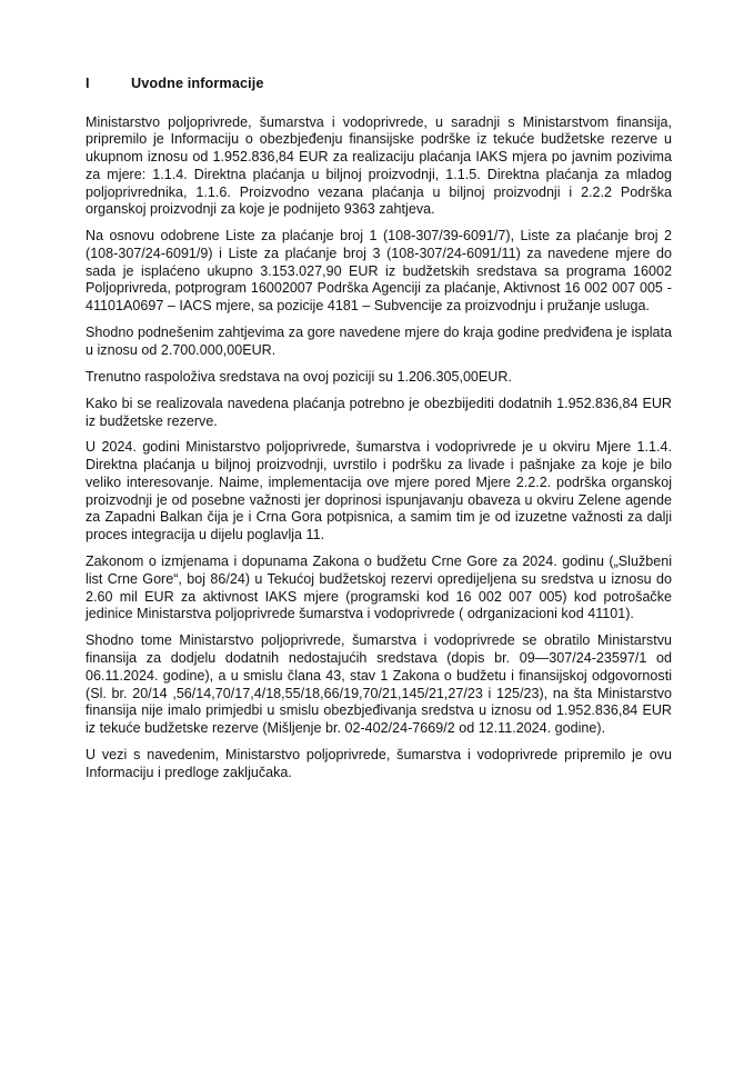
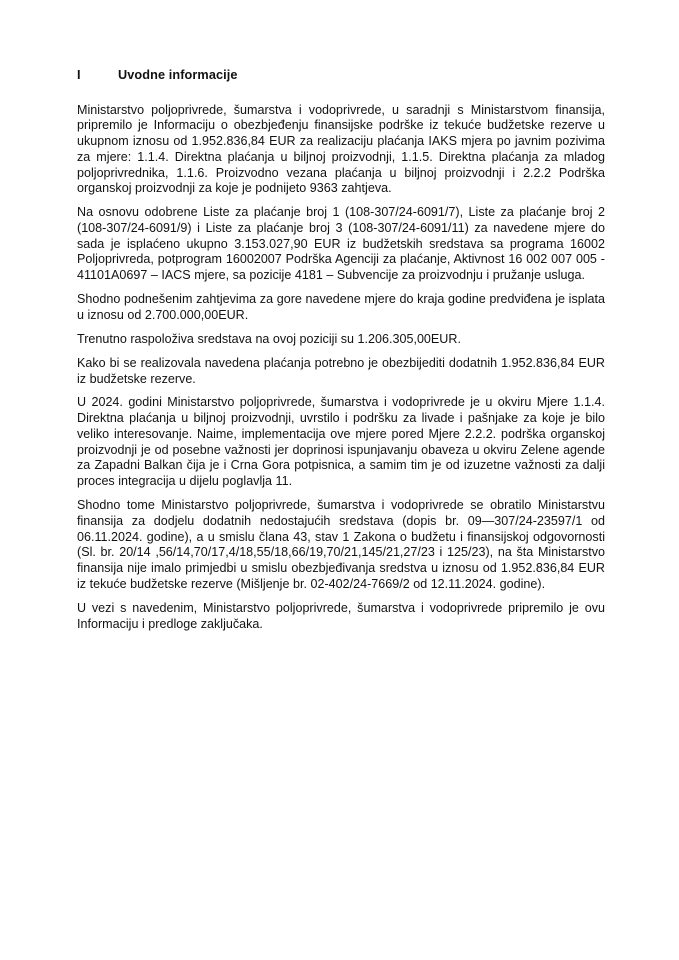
  I
  Uvodne informacije
  Ministarstvo poljoprivrede, šumarstva i vodoprivrede, u saradnji s Ministarstvom finansija, pripremilo je Informaciju o obezbjeđenju finansijske podrške iz tekuće budžetske rezerve u ukupnom iznosu od 1.952.836,84 EUR za realizaciju plaćanja IAKS mjera po javnim pozivima za mjere: 1.1.4. Direktna plaćanja u biljnoj proizvodnji, 1.1.5. Direktna plaćanja za mladog poljoprivrednika, 1.1.6. Proizvodno vezana plaćanja u biljnoj proizvodnji i 2.2.2 Podrška organskoj proizvodnji za koje je podnijeto 9363 zahtjeva.
- Na osnovu odobrene Liste za plaćanje broj 1 (108-307/39-6091/7), Liste za plaćanje broj 2 (108-307/24-6091/9) i Liste za plaćanje broj 3 (108-307/24-6091/11) za navedene mjere do sada je isplaćeno ukupno 3.153.027,90 EUR iz budžetskih sredstava sa programa 16002 Poljoprivreda, potprogram 16002007 Podrška Agenciji za plaćanje, Aktivnost 16 002 007 005 - 41101A0697 – IACS mjere, sa pozicije 4181 – Subvencije za proizvodnju i pružanje usluga.
+ Na osnovu odobrene Liste za plaćanje broj 1 (108-307/24-6091/7), Liste za plaćanje broj 2 (108-307/24-6091/9) i Liste za plaćanje broj 3 (108-307/24-6091/11) za navedene mjere do sada je isplaćeno ukupno 3.153.027,90 EUR iz budžetskih sredstava sa programa 16002 Poljoprivreda, potprogram 16002007 Podrška Agenciji za plaćanje, Aktivnost 16 002 007 005 - 41101A0697 – IACS mjere, sa pozicije 4181 – Subvencije za proizvodnju i pružanje usluga.
  Shodno podnešenim zahtjevima za gore navedene mjere do kraja godine predviđena je isplata u iznosu od 2.700.000,00EUR.
  Trenutno raspoloživa sredstava na ovoj poziciji su 1.206.305,00EUR.
  Kako bi se realizovala navedena plaćanja potrebno je obezbijediti dodatnih 1.952.836,84 EUR iz budžetske rezerve.
  U 2024. godini Ministarstvo poljoprivrede, šumarstva i vodoprivrede je u okviru Mjere 1.1.4. Direktna plaćanja u biljnoj proizvodnji, uvrstilo i podršku za livade i pašnjake za koje je bilo veliko interesovanje. Naime, implementacija ove mjere pored Mjere 2.2.2. podrška organskoj proizvodnji je od posebne važnosti jer doprinosi ispunjavanju obaveza u okviru Zelene agende za Zapadni Balkan čija je i Crna Gora potpisnica, a samim tim je od izuzetne važnosti za dalji proces integracija u dijelu poglavlja 11.
- Zakonom o izmjenama i dopunama Zakona o budžetu Crne Gore za 2024. godinu („Službeni list Crne Gore“, boj 86/24) u Tekućoj budžetskoj rezervi opredijeljena su sredstva u iznosu do 2.60 mil EUR za aktivnost IAKS mjere (programski kod 16 002 007 005) kod potrošačke jedinice Ministarstva poljoprivrede šumarstva i vodoprivrede ( odrganizacioni kod 41101).
  Shodno tome Ministarstvo poljoprivrede, šumarstva i vodoprivrede se obratilo Ministarstvu finansija za dodjelu dodatnih nedostajućih sredstava (dopis br. 09—307/24-23597/1 od 06.11.2024. godine), a u smislu člana 43, stav 1 Zakona o budžetu i finansijskoj odgovornosti (Sl. br. 20/14 ,56/14,70/17,4/18,55/18,66/19,70/21,145/21,27/23 i 125/23), na šta Ministarstvo finansija nije imalo primjedbi u smislu obezbjeđivanja sredstva u iznosu od 1.952.836,84 EUR iz tekuće budžetske rezerve (Mišljenje br. 02-402/24-7669/2 od 12.11.2024. godine).
  U vezi s navedenim, Ministarstvo poljoprivrede, šumarstva i vodoprivrede pripremilo je ovu Informaciju i predloge zaključaka.
